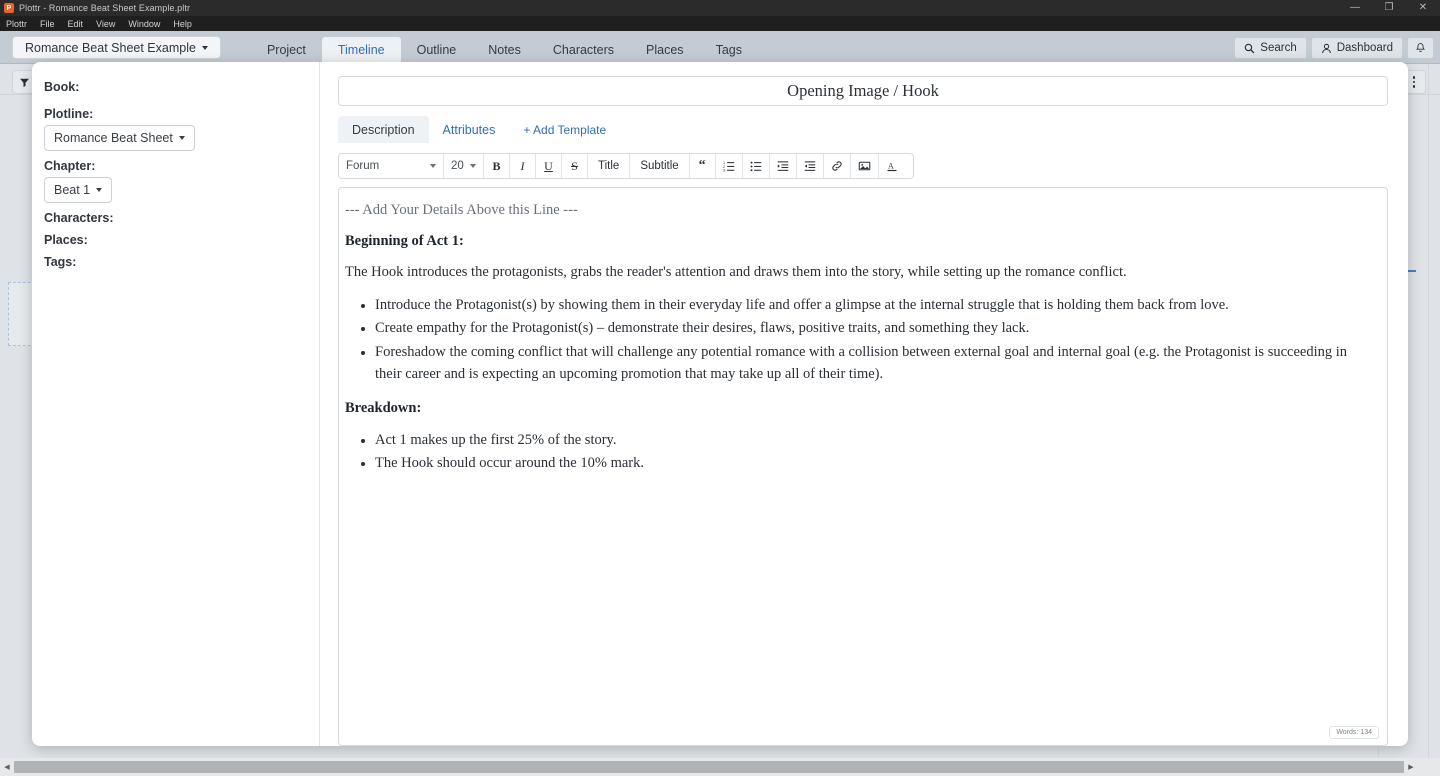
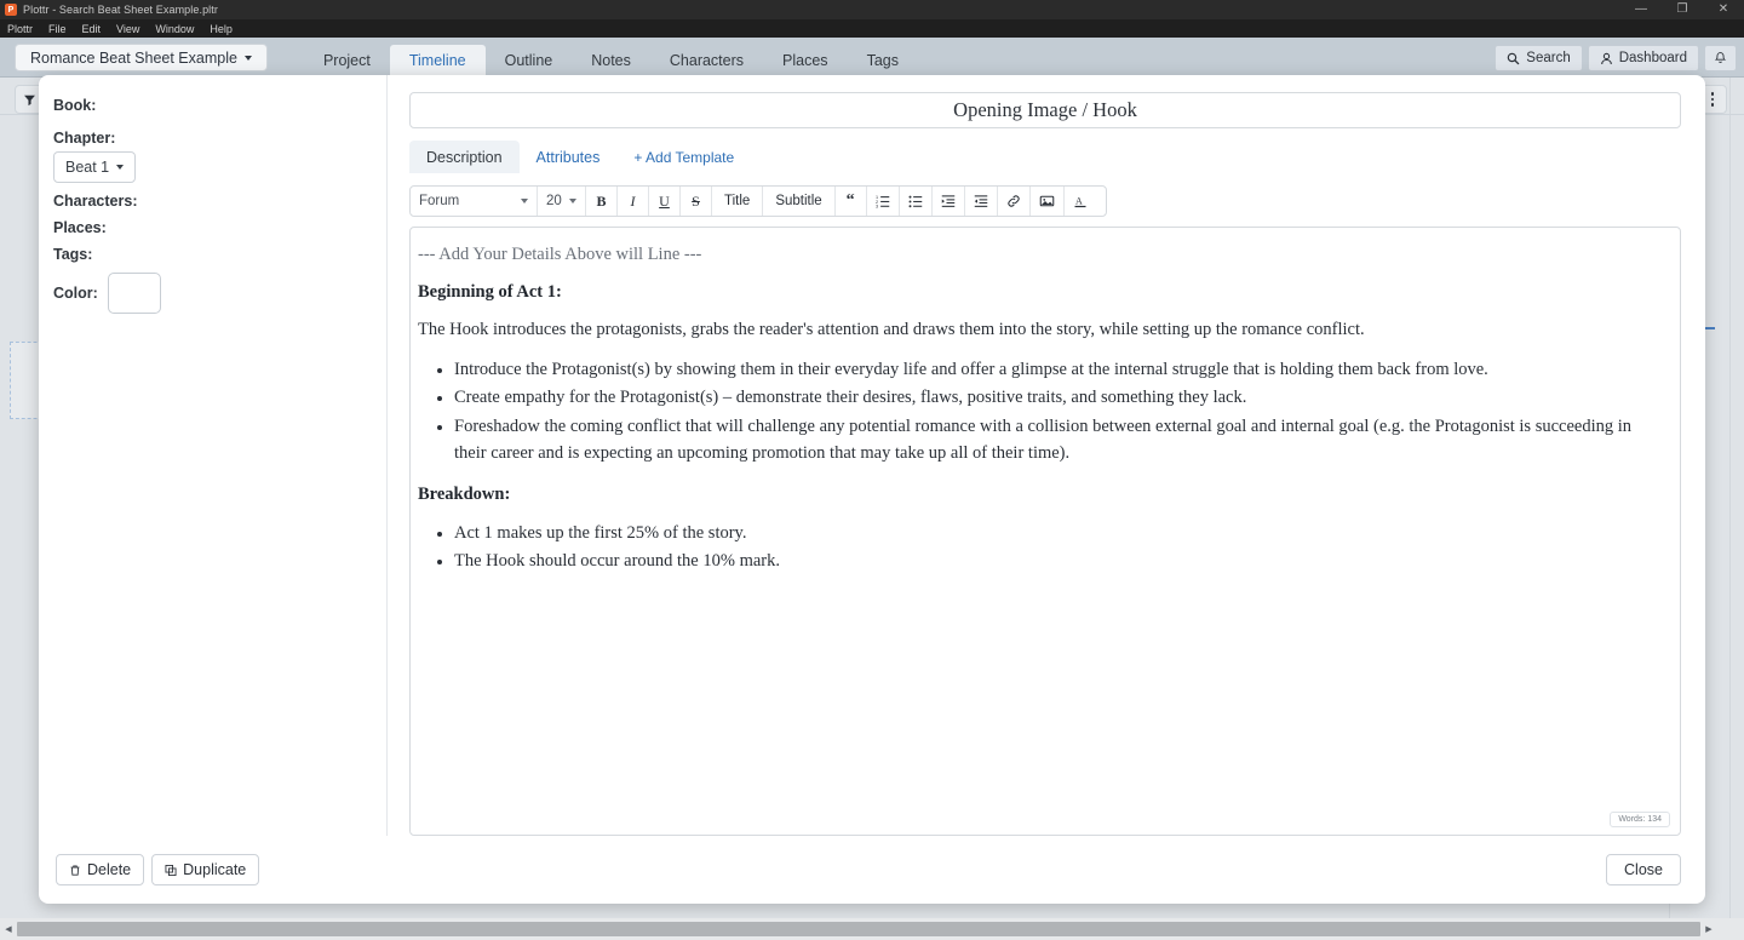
- Plottr - Romance Beat Sheet Example.pltr
+ Plottr - Search Beat Sheet Example.pltr
  —
  ❐
  ✕
  Plottr
  File
  Edit
  View
  Window
  Help
  Romance Beat Sheet Example
  Project
  Timeline
  Outline
  Notes
  Characters
  Places
  Tags
  Search
  Dashboard
  Book:
- Plotline:
- Romance Beat Sheet
  Chapter:
  Beat 1
  Characters:
  Places:
  Tags:
+ Color:
  Opening Image / Hook
  Description
  Attributes
  + Add Template
  Forum
  20
  B
  I
  U
  S
  Title
  Subtitle
  “
  A
- --- Add Your Details Above this Line ---
+ --- Add Your Details Above will Line ---
  Beginning of Act 1:
  The Hook introduces the protagonists, grabs the reader's attention and draws them into the story, while setting up the romance conflict.
  Introduce the Protagonist(s) by showing them in their everyday life and offer a glimpse at the internal struggle that is holding them back from love.
  Create empathy for the Protagonist(s) – demonstrate their desires, flaws, positive traits, and something they lack.
  Foreshadow the coming conflict that will challenge any potential romance with a collision between external goal and internal goal (e.g. the Protagonist is succeeding in their career and is expecting an upcoming promotion that may take up all of their time).
  Breakdown:
  Act 1 makes up the first 25% of the story.
  The Hook should occur around the 10% mark.
+ Delete
+ Duplicate
+ Close
